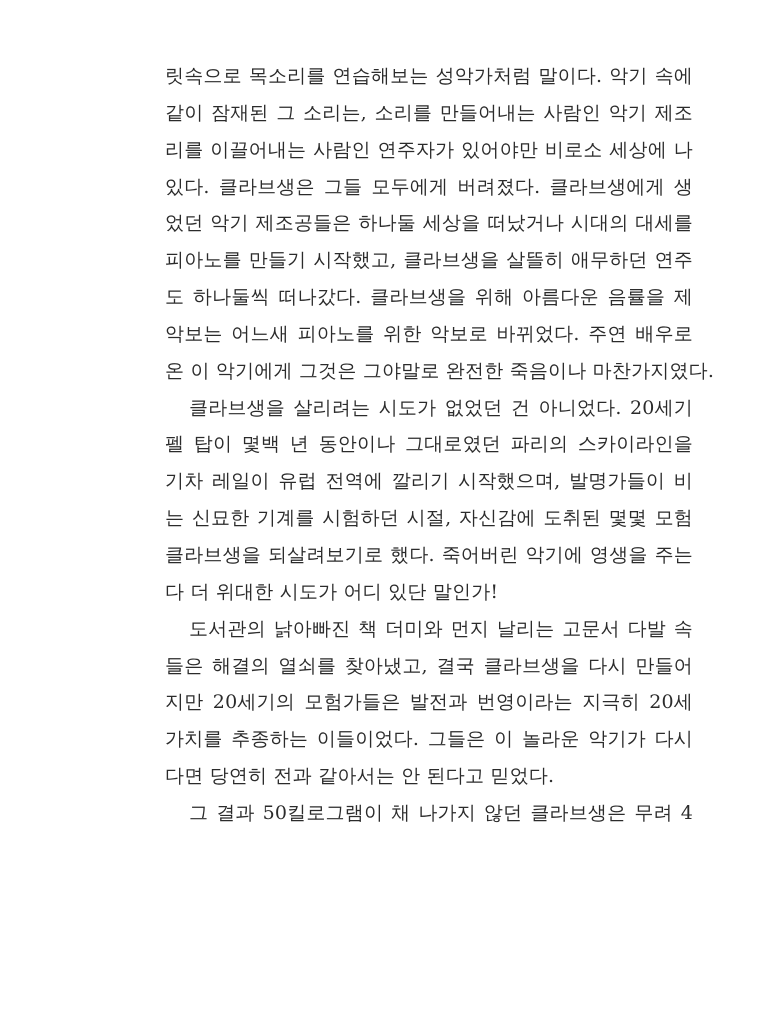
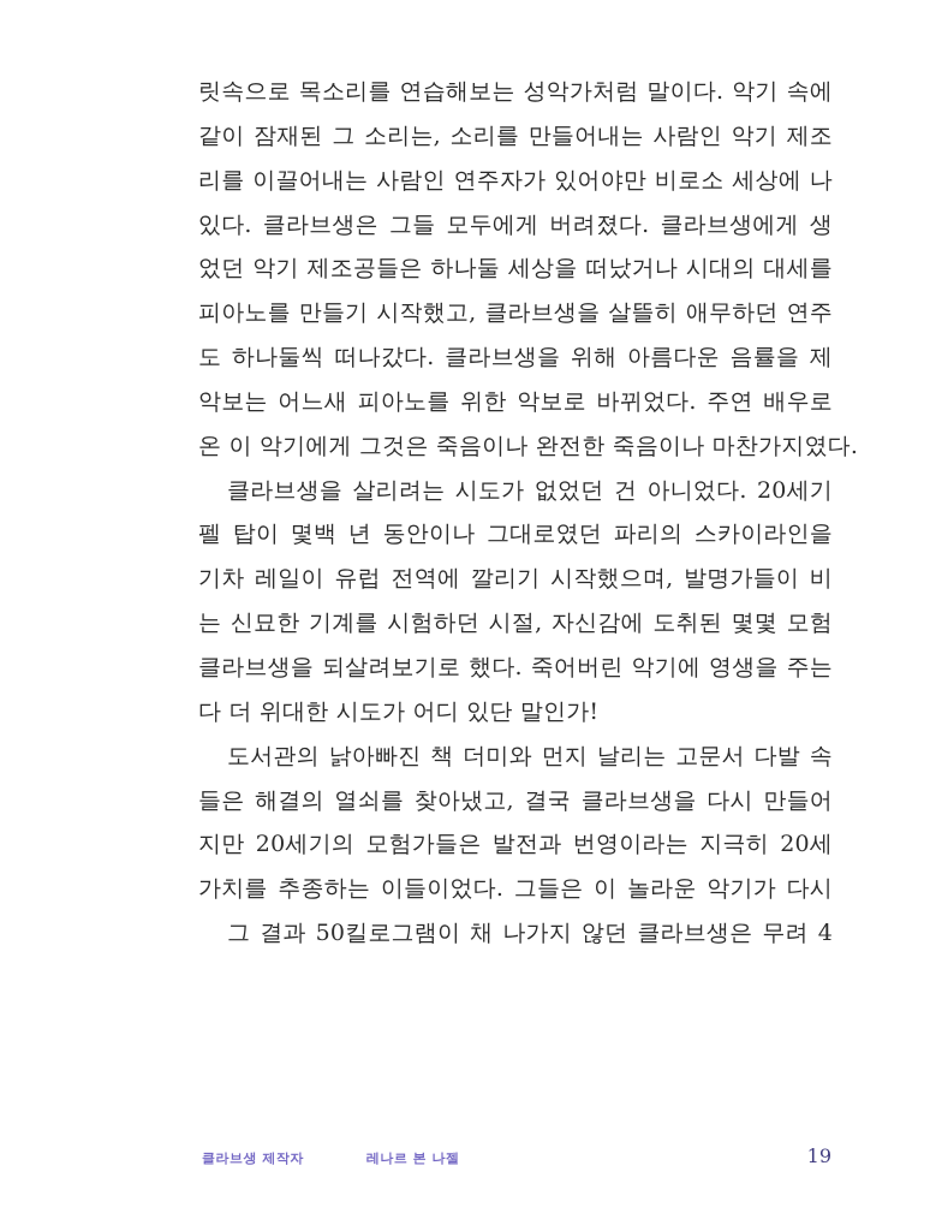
  릿속으로 목소리를 연습해보는 성악가처럼 말이다. 악기 속에
  같이 잠재된 그 소리는, 소리를 만들어내는 사람인 악기 제조
  리를 이끌어내는 사람인 연주자가 있어야만 비로소 세상에 나
  있다. 클라브생은 그들 모두에게 버려졌다. 클라브생에게 생
  었던 악기 제조공들은 하나둘 세상을 떠났거나 시대의 대세를
  피아노를 만들기 시작했고, 클라브생을 살뜰히 애무하던 연주
  도 하나둘씩 떠나갔다. 클라브생을 위해 아름다운 음률을 제
  악보는 어느새 피아노를 위한 악보로 바뀌었다. 주연 배우로
- 온 이 악기에게 그것은 그야말로 완전한 죽음이나 마찬가지였다.
+ 온 이 악기에게 그것은 죽음이나 완전한 죽음이나 마찬가지였다.
  클라브생을 살리려는 시도가 없었던 건 아니었다. 20세기
  펠 탑이 몇백 년 동안이나 그대로였던 파리의 스카이라인을
  기차 레일이 유럽 전역에 깔리기 시작했으며, 발명가들이 비
  는 신묘한 기계를 시험하던 시절, 자신감에 도취된 몇몇 모험
  클라브생을 되살려보기로 했다. 죽어버린 악기에 영생을 주는
  다 더 위대한 시도가 어디 있단 말인가!
  도서관의 낡아빠진 책 더미와 먼지 날리는 고문서 다발 속
  들은 해결의 열쇠를 찾아냈고, 결국 클라브생을 다시 만들어
  지만 20세기의 모험가들은 발전과 번영이라는 지극히 20세
  가치를 추종하는 이들이었다. 그들은 이 놀라운 악기가 다시
- 다면 당연히 전과 같아서는 안 된다고 믿었다.
  그 결과 50킬로그램이 채 나가지 않던 클라브생은 무려 4
+ 클라브생 제작자
+ 레나르 본 나젤
+ 19
